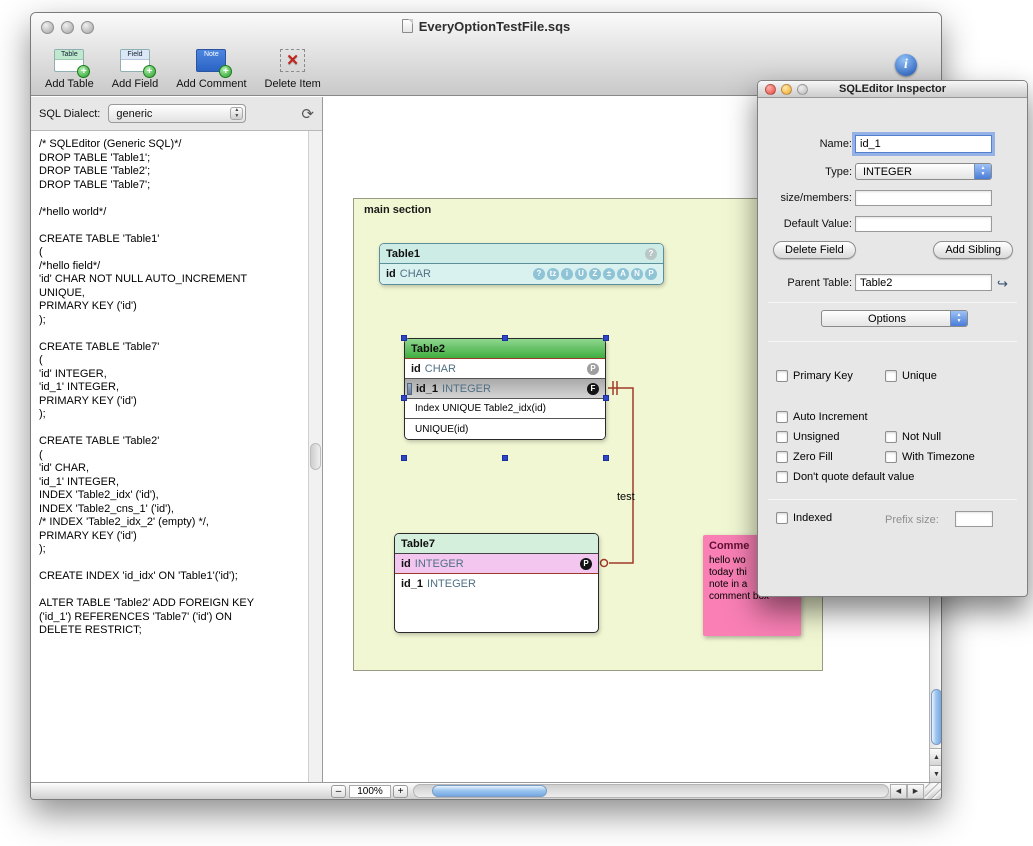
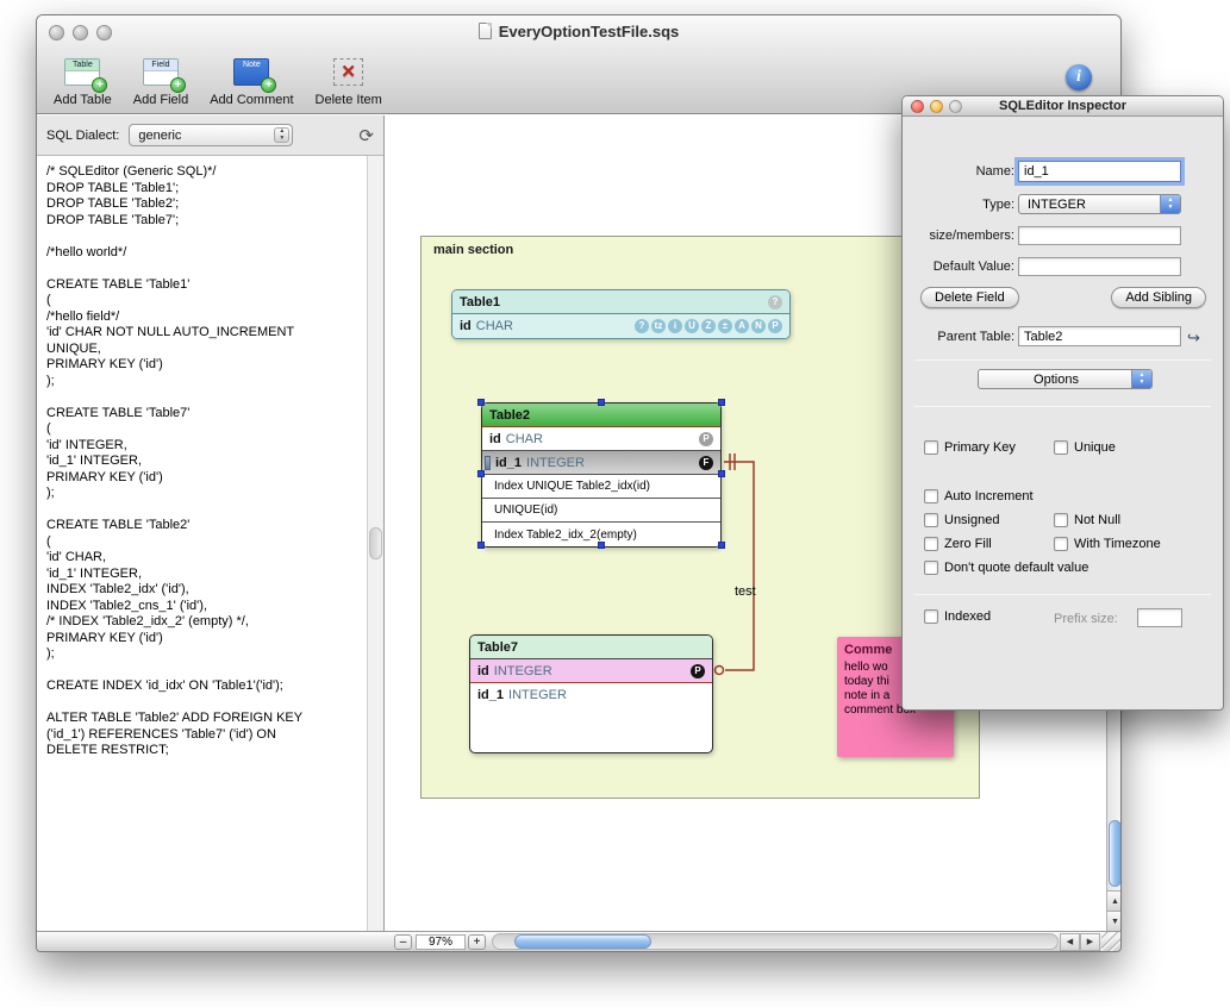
  EveryOptionTestFile.sqs
  +
  Add Table
  +
  Add Field
  +
  Add Comment
  ✕
  Delete Item
  i
  SQL Dialect:
  generic
  ⟳
  /* SQLEditor (Generic SQL)*/
  DROP TABLE 'Table1';
  DROP TABLE 'Table2';
  DROP TABLE 'Table7';
  /*hello world*/
  CREATE TABLE 'Table1'
  (
  /*hello field*/
  'id' CHAR NOT NULL AUTO_INCREMENT
  UNIQUE,
  PRIMARY KEY ('id')
  );
  CREATE TABLE 'Table7'
  (
  'id' INTEGER,
  'id_1' INTEGER,
  PRIMARY KEY ('id')
  );
  CREATE TABLE 'Table2'
  (
  'id' CHAR,
  'id_1' INTEGER,
  INDEX 'Table2_idx' ('id'),
  INDEX 'Table2_cns_1' ('id'),
  /* INDEX 'Table2_idx_2' (empty) */,
  PRIMARY KEY ('id')
  );
  CREATE INDEX 'id_idx' ON 'Table1'('id');
  ALTER TABLE 'Table2' ADD FOREIGN KEY
  ('id_1') REFERENCES 'Table7' ('id') ON
  DELETE RESTRICT;
  main section
  test
  Table1
  ?
  id
  CHAR
  ?
  tz
  i
  U
  Z
  ±
  A
  N
  P
  Table2
  id
  CHAR
  P
  id_1
  INTEGER
  F
  Index UNIQUE Table2_idx(id)
  UNIQUE(id)
+ Index Table2_idx_2(empty)
  Table7
  id
  INTEGER
  P
  id_1
  INTEGER
  Comme
  hello wo
  today thi
  note in a
  comment b
  –
- 100%
+ 97%
  +
  SQLEditor Inspector
  Name:
  id_1
  Type:
  INTEGER
  size/members:
  Default Value:
  Delete Field
  Add Sibling
  Parent Table:
  Table2
  ↪
  Options
  Primary Key
  Unique
  Auto Increment
  Unsigned
  Not Null
  Zero Fill
  With Timezone
  Don't quote default value
  Indexed
  Prefix size:
